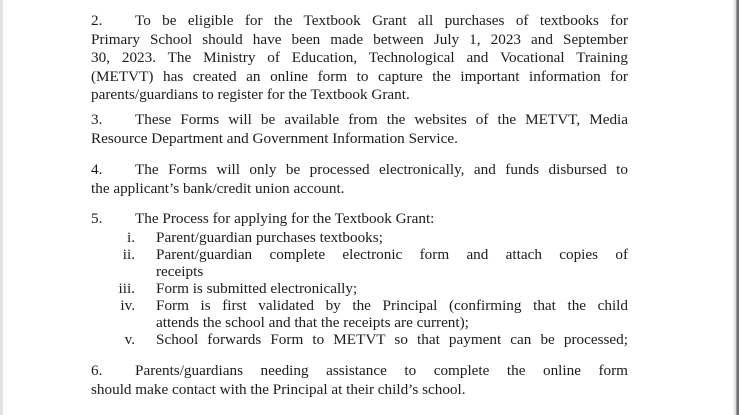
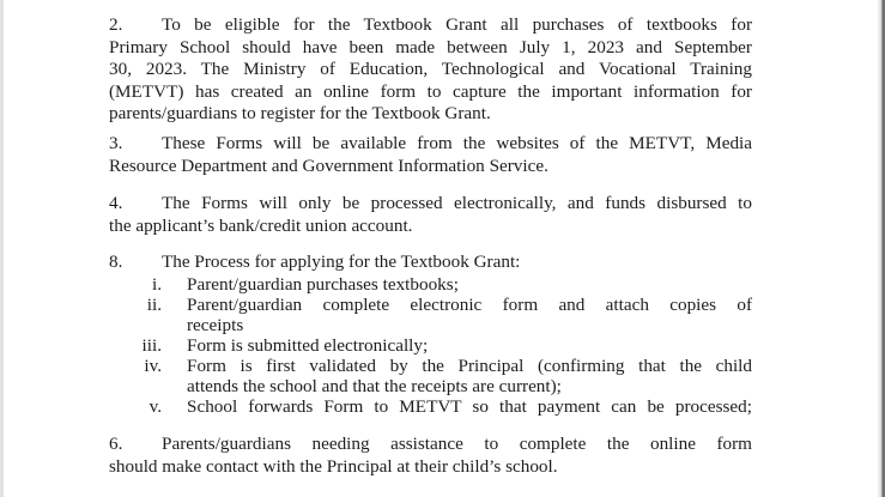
  2. To be eligible for the Textbook Grant all purchases of textbooks for
  Primary School should have been made between July 1, 2023 and September
  30, 2023. The Ministry of Education, Technological and Vocational Training
  (METVT) has created an online form to capture the important information for
  parents/guardians to register for the Textbook Grant.
  3. These Forms will be available from the websites of the METVT, Media
  Resource Department and Government Information Service.
  4. The Forms will only be processed electronically, and funds disbursed to
  the applicant’s bank/credit union account.
- 5. The Process for applying for the Textbook Grant:
+ 8. The Process for applying for the Textbook Grant:
  i.
  Parent/guardian purchases textbooks;
  ii.
  Parent/guardian complete electronic form and attach copies of
  receipts
  iii.
  Form is submitted electronically;
  iv.
  Form is first validated by the Principal (confirming that the child
  attends the school and that the receipts are current);
  v.
  School forwards Form to METVT so that payment can be processed;
  6. Parents/guardians needing assistance to complete the online form
  should make contact with the Principal at their child’s school.
